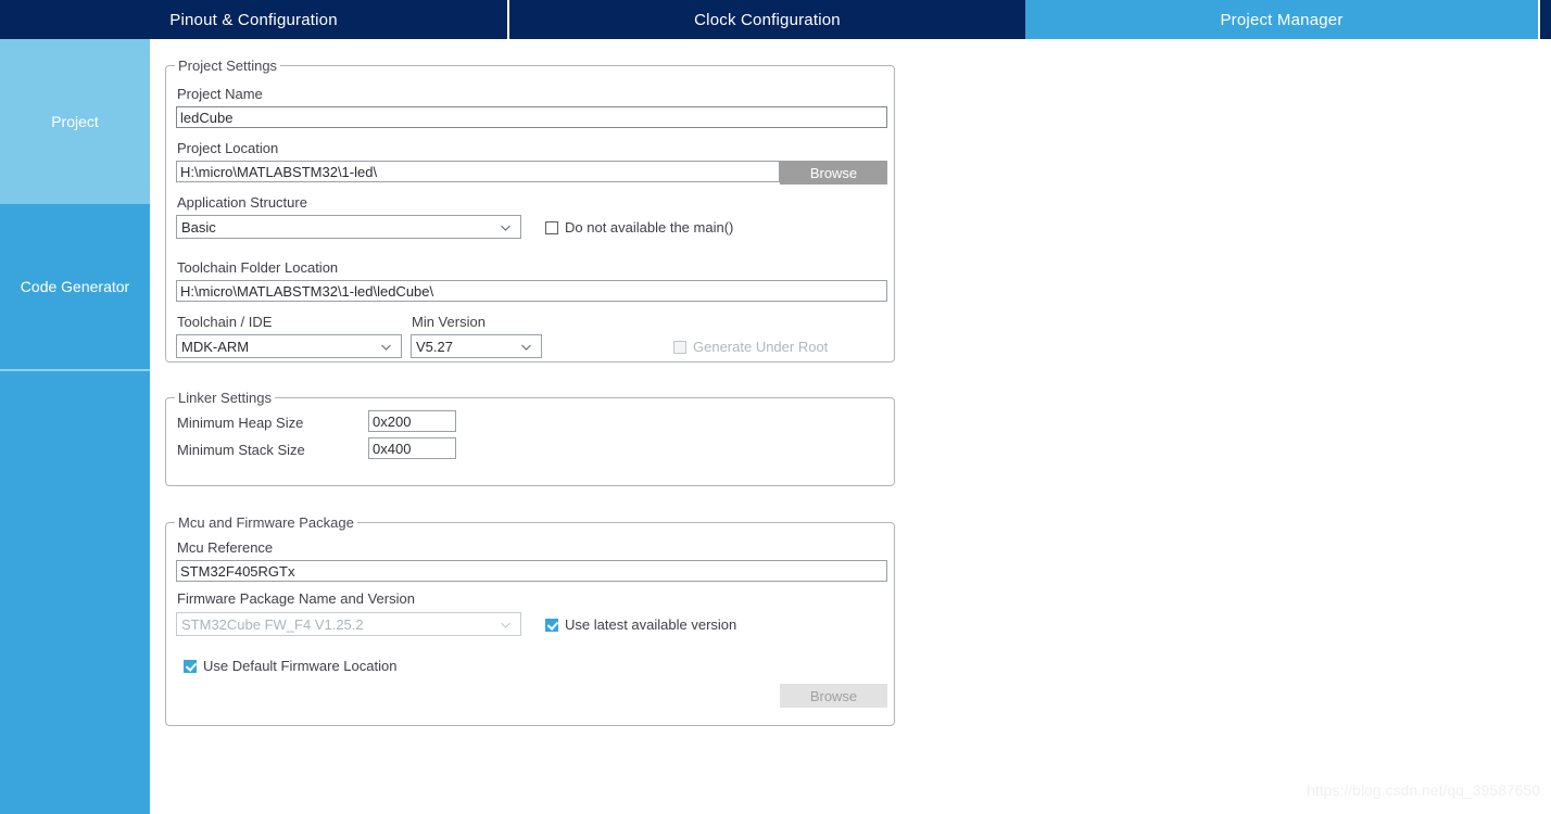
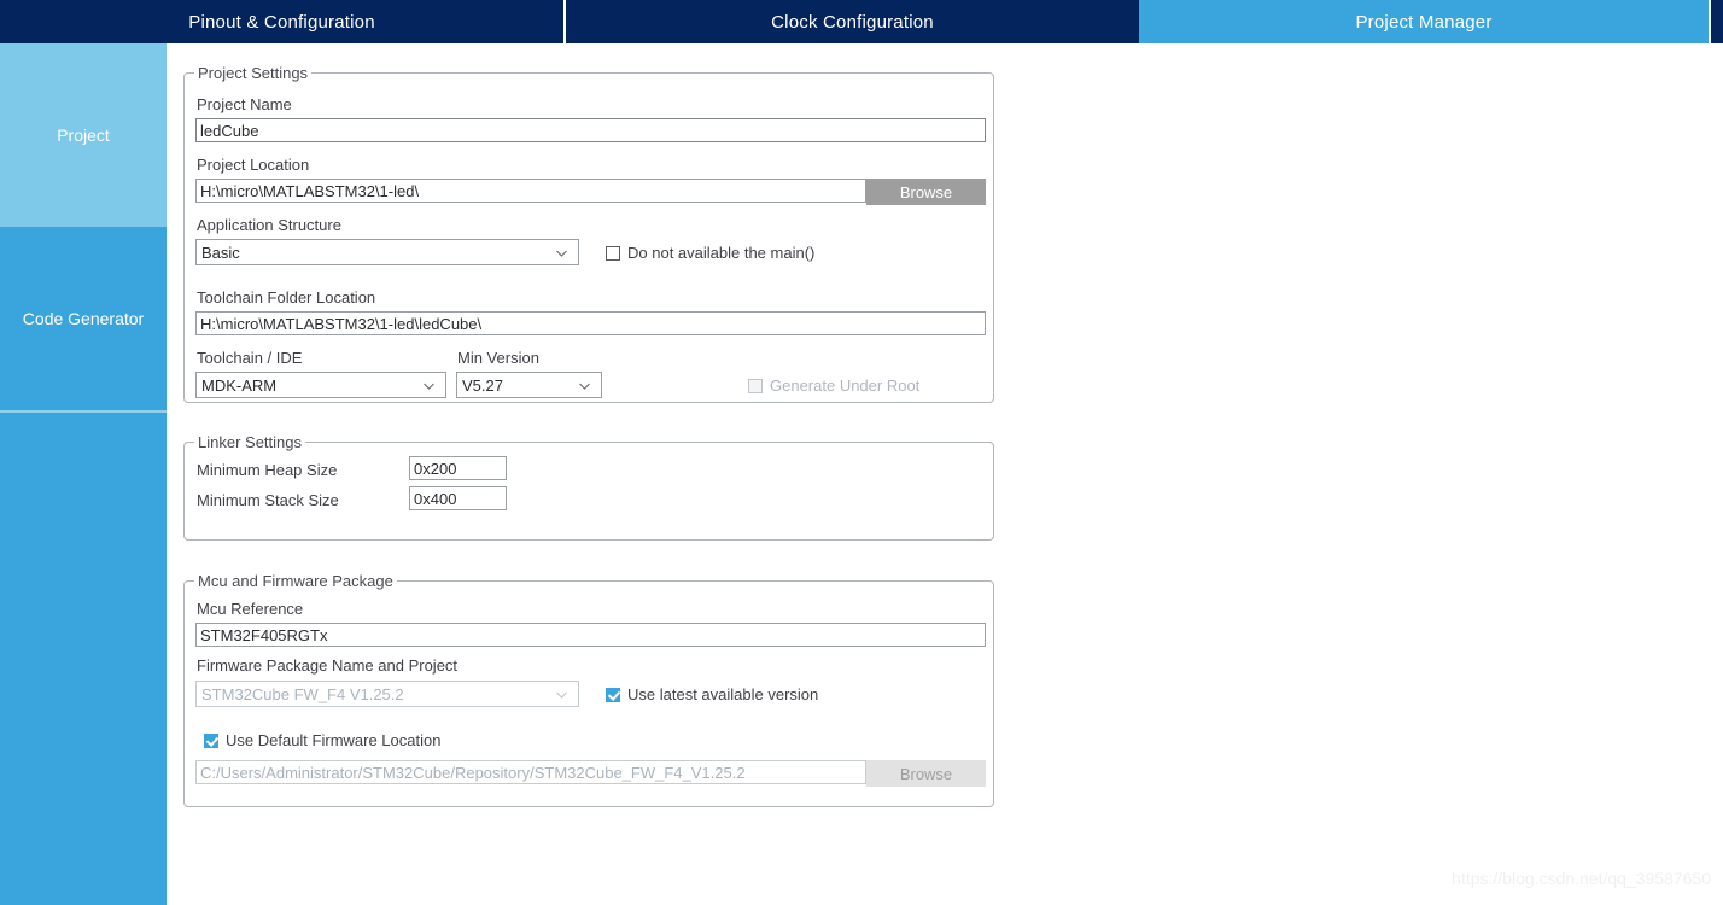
  Pinout & Configuration
  Clock Configuration
  Project Manager
  Project
  Code Generator
  Project Settings
  Project Name
  ledCube
  Project Location
  H:\micro\MATLABSTM32\1-led\
  Browse
  Application Structure
  Basic
  Do not available the main()
  Toolchain Folder Location
  H:\micro\MATLABSTM32\1-led\ledCube\
  Toolchain / IDE
  MDK-ARM
  Min Version
  V5.27
  Generate Under Root
  Linker Settings
  Minimum Heap Size
  0x200
  Minimum Stack Size
  0x400
  Mcu and Firmware Package
  Mcu Reference
  STM32F405RGTx
- Firmware Package Name and Version
+ Firmware Package Name and Project
  STM32Cube FW_F4 V1.25.2
  Use latest available version
  Use Default Firmware Location
+ C:/Users/Administrator/STM32Cube/Repository/STM32Cube_FW_F4_V1.25.2
  Browse
